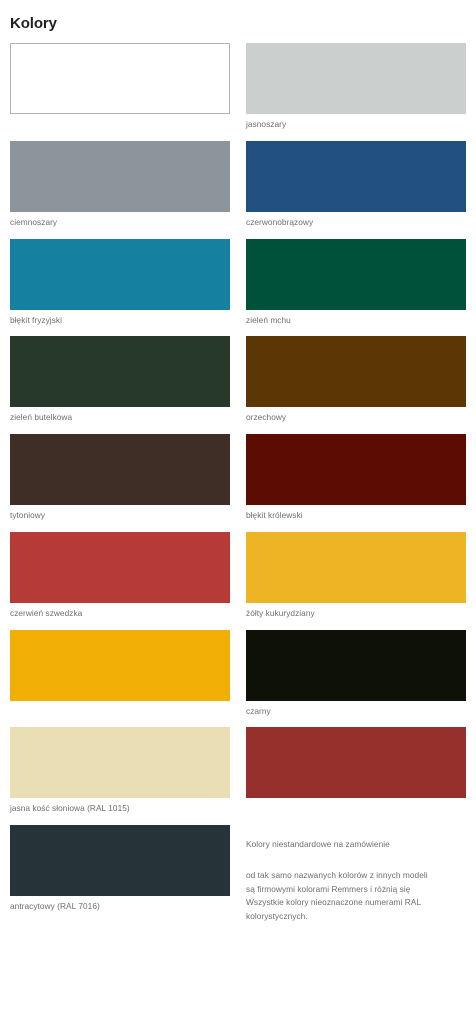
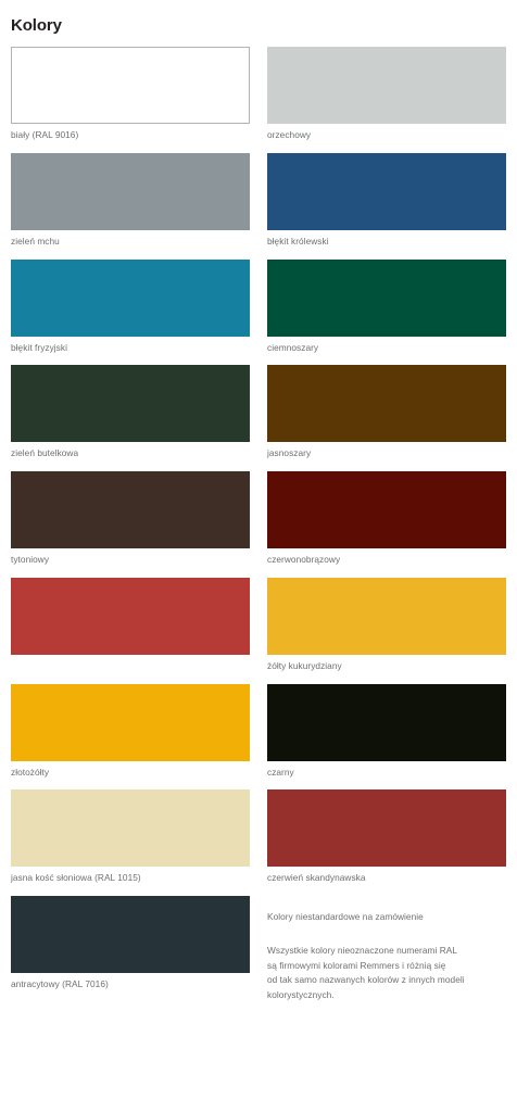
  Kolory
+ biały (RAL 9016)
- jasnoszary
+ orzechowy
- ciemnoszary
+ zieleń mchu
- czerwonobrązowy
+ błękit królewski
  błękit fryzyjski
- zieleń mchu
+ ciemnoszary
  zieleń butelkowa
- orzechowy
+ jasnoszary
  tytoniowy
- błękit królewski
+ czerwonobrązowy
- czerwień szwedzka
  żółty kukurydziany
+ złotożółty
  czarny
  jasna kość słoniowa (RAL 1015)
+ czerwień skandynawska
  antracytowy (RAL 7016)
  Kolory niestandardowe na zamówienie
- od tak samo nazwanych kolorów z innych modeli
+ Wszystkie kolory nieoznaczone numerami RAL
  są firmowymi kolorami Remmers i różnią się
- Wszystkie kolory nieoznaczone numerami RAL
+ od tak samo nazwanych kolorów z innych modeli
  kolorystycznych.
